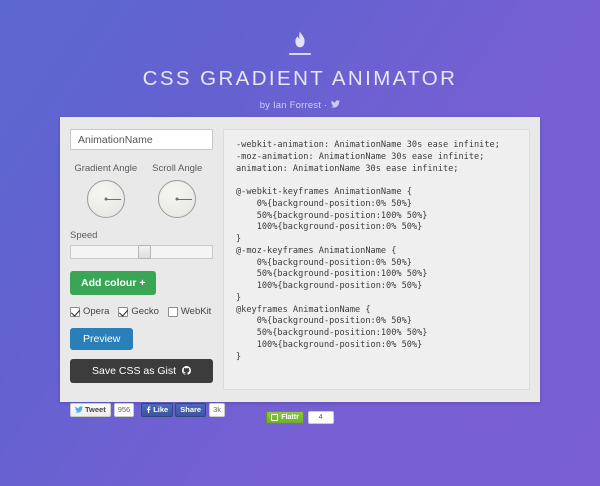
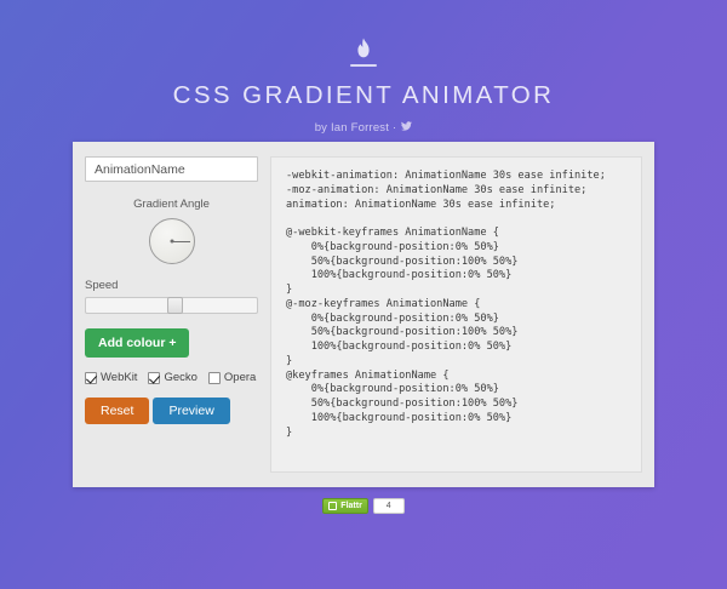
  CSS GRADIENT ANIMATOR
  by Ian Forrest ·
  AnimationName
  Gradient Angle
- Scroll Angle
  Speed
  Add colour +
- Opera
+ WebKit
  Gecko
- WebKit
+ Opera
+ Reset
  Preview
- Save CSS as Gist
- Tweet
- 956
- Like
- Share
- 3k
  -webkit-animation: AnimationName 30s ease infinite;
  -moz-animation: AnimationName 30s ease infinite;
  animation: AnimationName 30s ease infinite;
  @-webkit-keyframes AnimationName {
  0%{background-position:0% 50%}
  50%{background-position:100% 50%}
  100%{background-position:0% 50%}
  }
  @-moz-keyframes AnimationName {
  0%{background-position:0% 50%}
  50%{background-position:100% 50%}
  100%{background-position:0% 50%}
  }
  @keyframes AnimationName {
  0%{background-position:0% 50%}
  50%{background-position:100% 50%}
  100%{background-position:0% 50%}
  }
